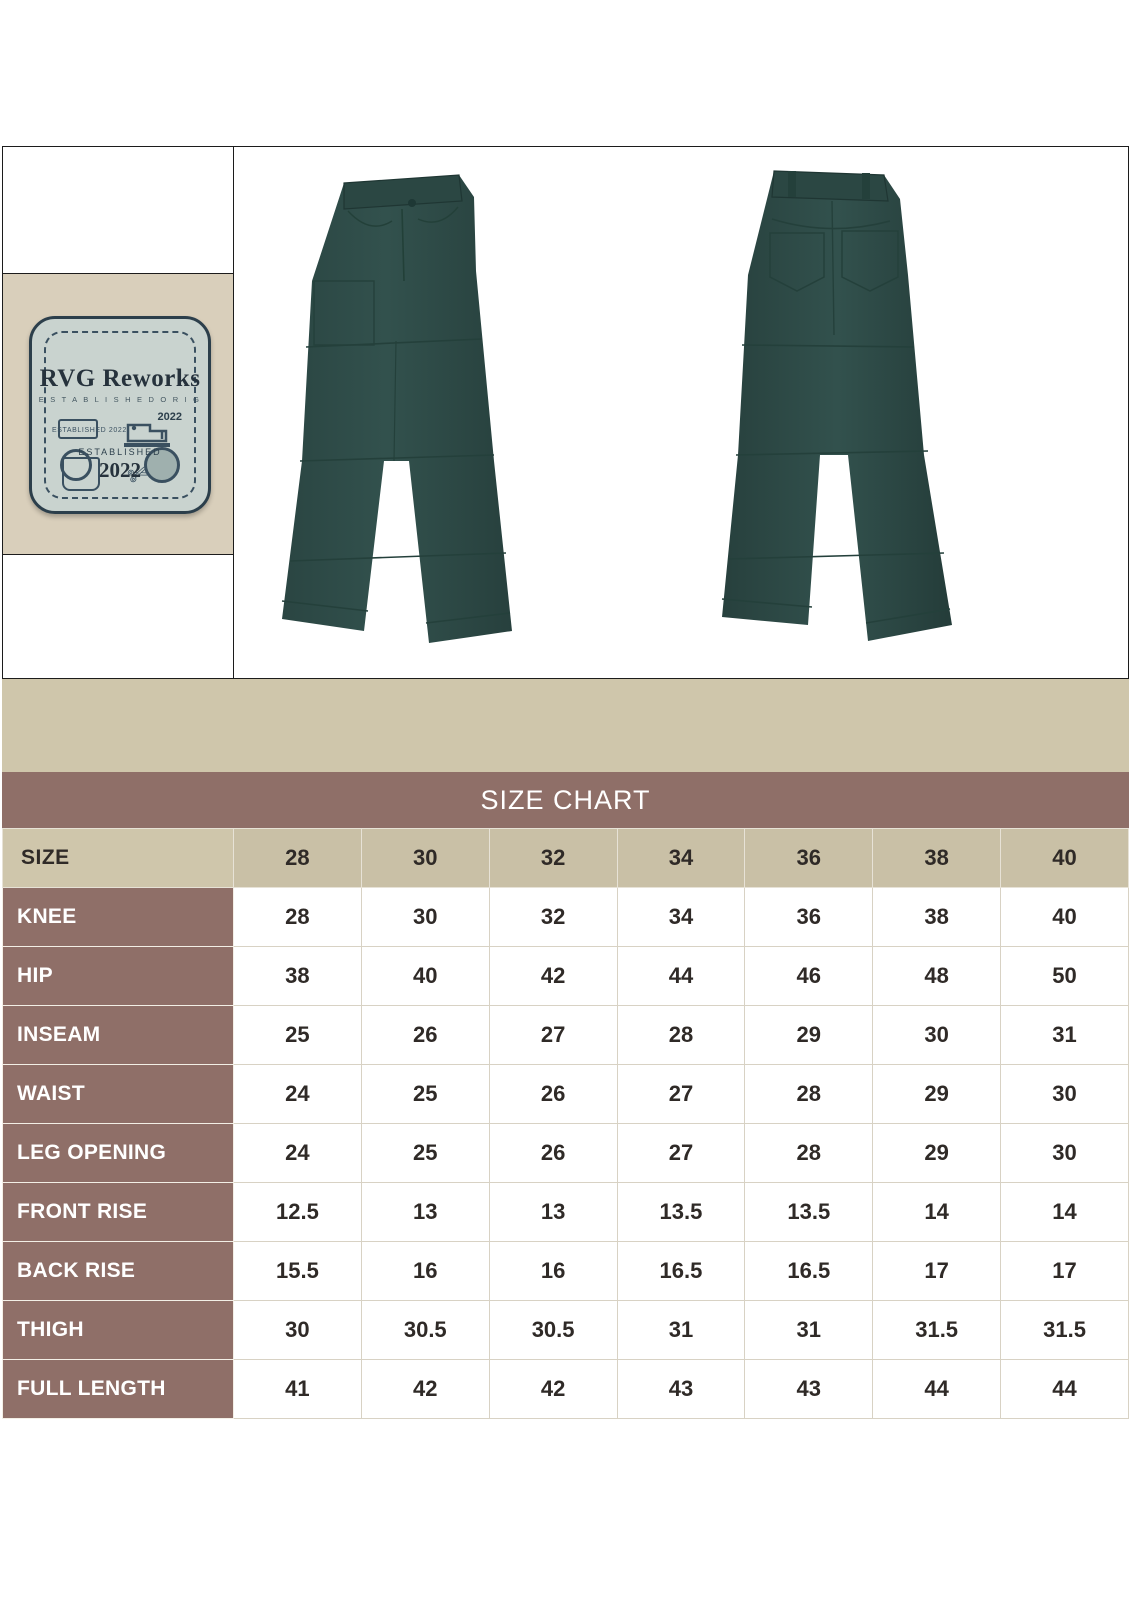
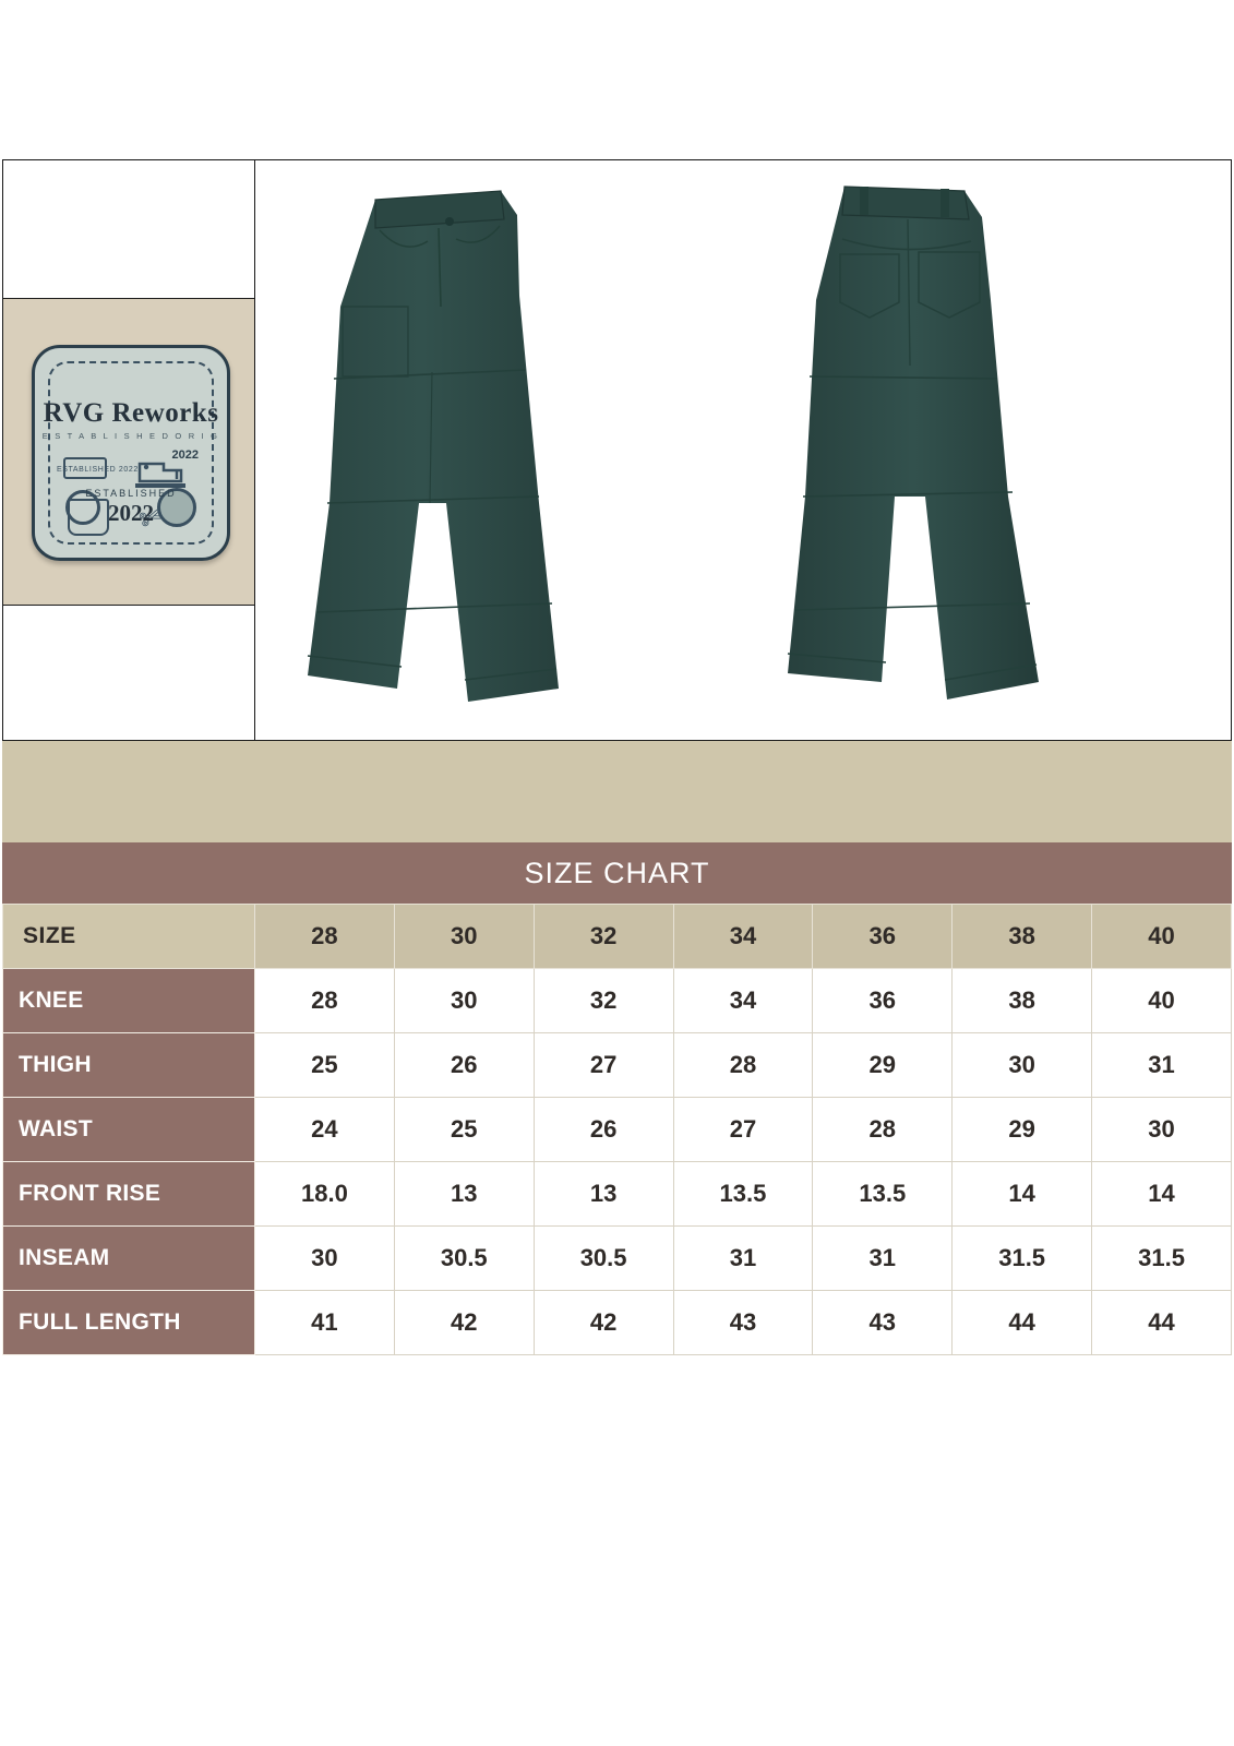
  RVG Reworks
  E S T A B L I S H E D O R I G
  2022
  ESTABLISHED
  2022
  SIZE CHART
  SIZE	28	30	32	34	36	38	40
  KNEE	28	30	32	34	36	38	40
- HIP	38	40	42	44	46	48	50
- INSEAM	25	26	27	28	29	30	31
+ THIGH	25	26	27	28	29	30	31
  WAIST	24	25	26	27	28	29	30
- LEG OPENING	24	25	26	27	28	29	30
- FRONT RISE	12.5	13	13	13.5	13.5	14	14
+ FRONT RISE	18.0	13	13	13.5	13.5	14	14
- BACK RISE	15.5	16	16	16.5	16.5	17	17
- THIGH	30	30.5	30.5	31	31	31.5	31.5
+ INSEAM	30	30.5	30.5	31	31	31.5	31.5
  FULL LENGTH	41	42	42	43	43	44	44
